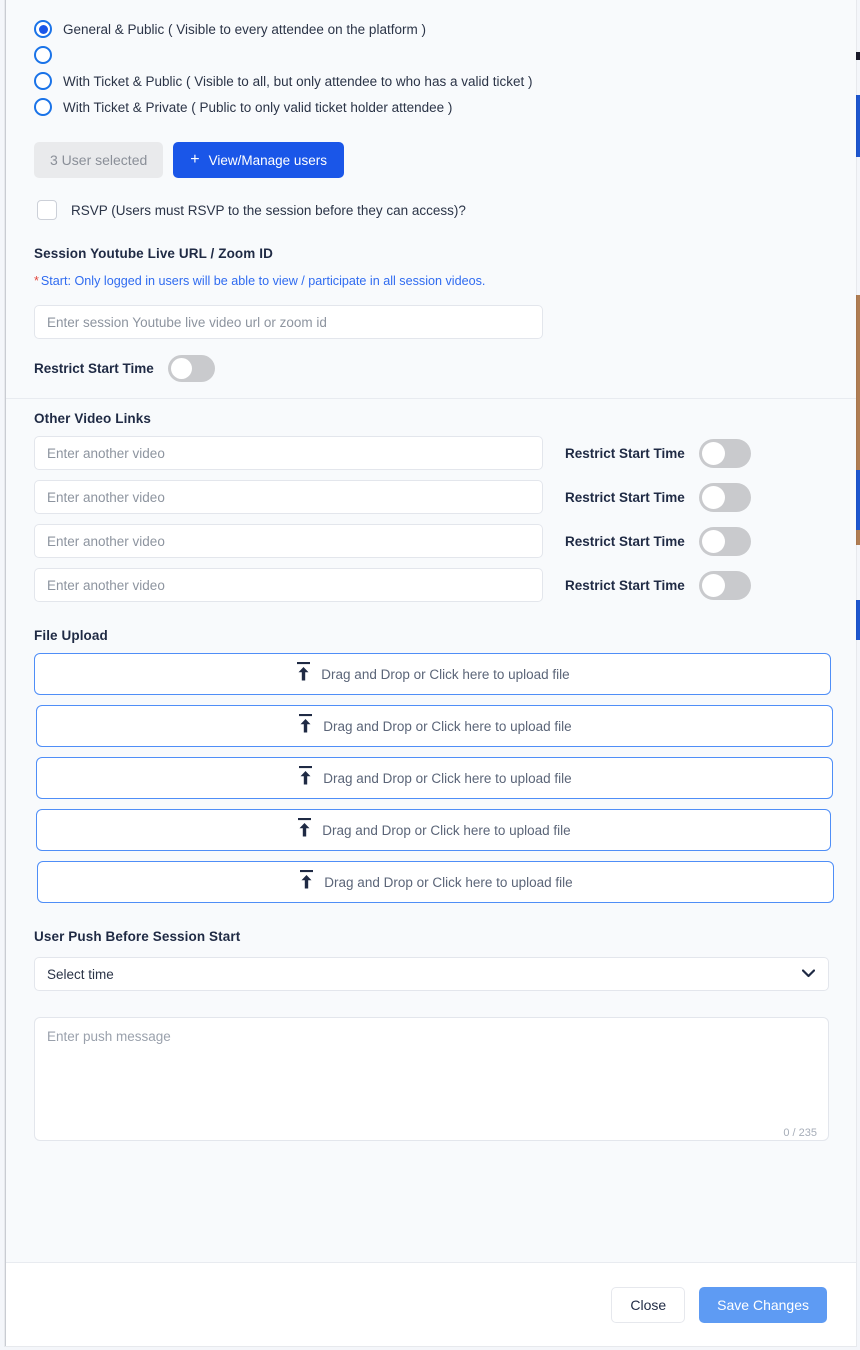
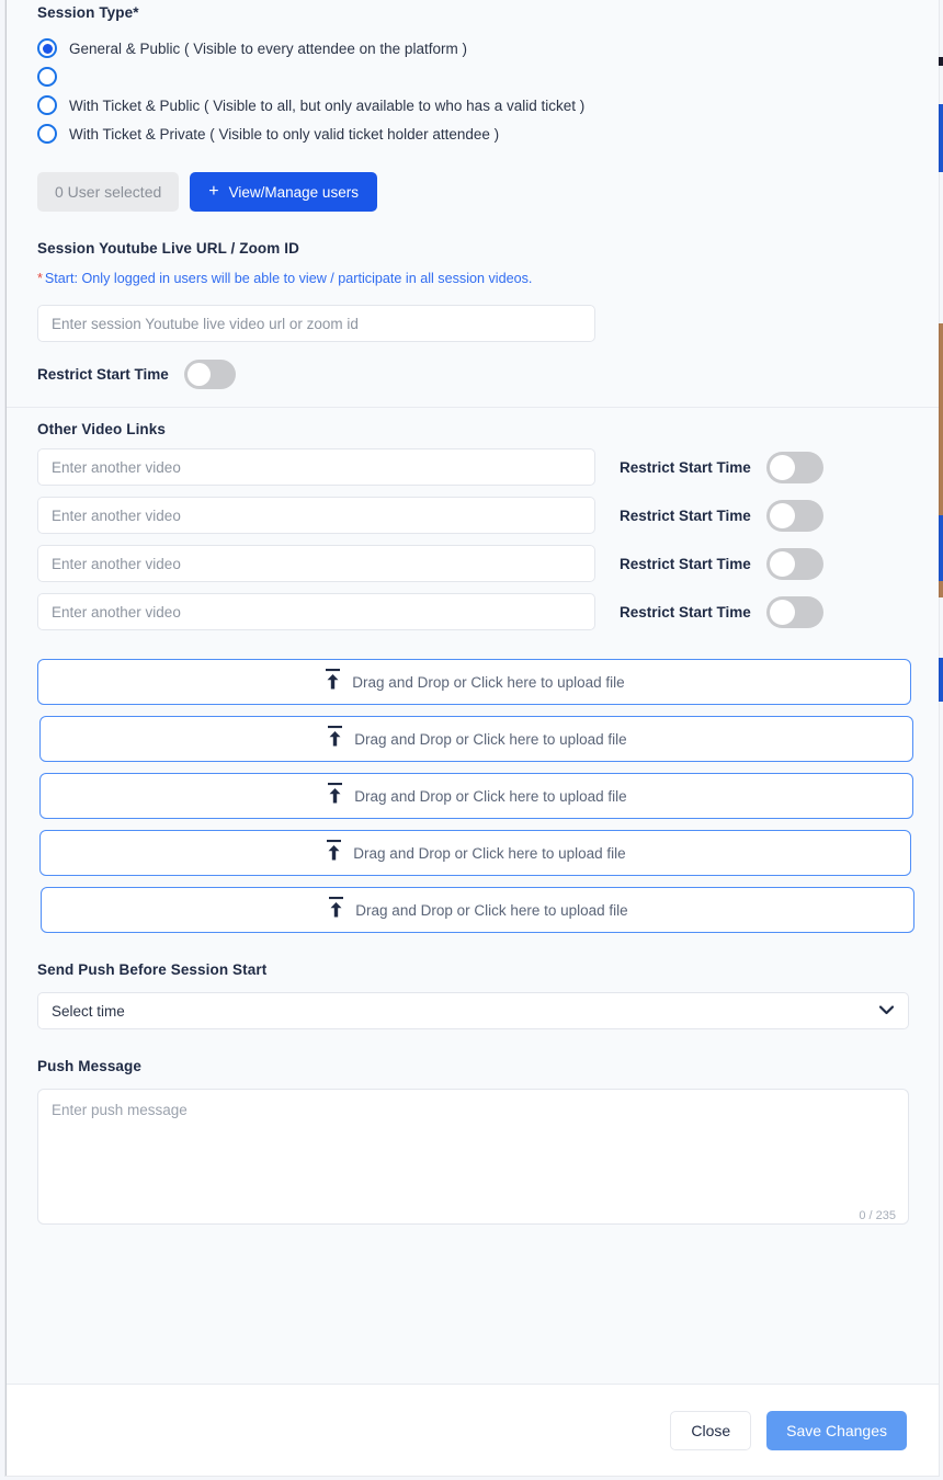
+ Session Type*
  General & Public ( Visible to every attendee on the platform )
- With Ticket & Public ( Visible to all, but only attendee to who has a valid ticket )
+ With Ticket & Public ( Visible to all, but only available to who has a valid ticket )
- With Ticket & Private ( Public to only valid ticket holder attendee )
+ With Ticket & Private ( Visible to only valid ticket holder attendee )
- 3 User selected
+ 0 User selected
  +
  View/Manage users
- RSVP (Users must RSVP to the session before they can access)?
  Session Youtube Live URL / Zoom ID
  * Start: Only logged in users will be able to view / participate in all session videos.
  Enter session Youtube live video url or zoom id
  Restrict Start Time
  Other Video Links
  Enter another video
  Restrict Start Time
  Enter another video
  Restrict Start Time
  Enter another video
  Restrict Start Time
  Enter another video
  Restrict Start Time
- File Upload
  Drag and Drop or Click here to upload file
  Drag and Drop or Click here to upload file
  Drag and Drop or Click here to upload file
  Drag and Drop or Click here to upload file
  Drag and Drop or Click here to upload file
- User Push Before Session Start
+ Send Push Before Session Start
  Select time
+ Push Message
  Enter push message
  0 / 235
  Close
  Save Changes
